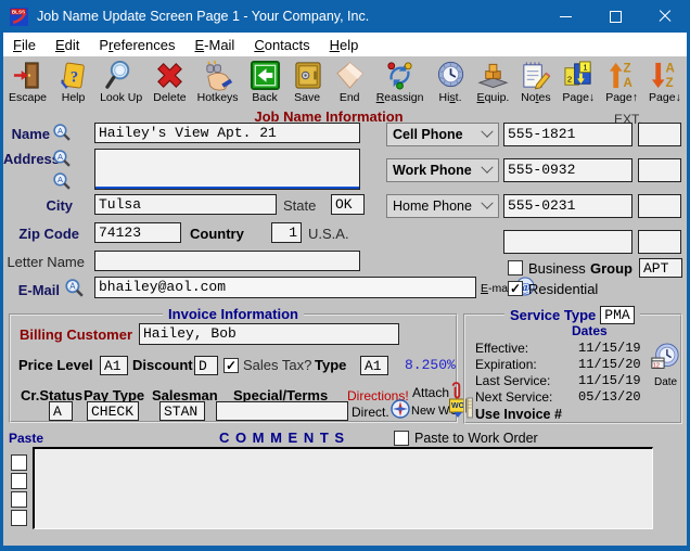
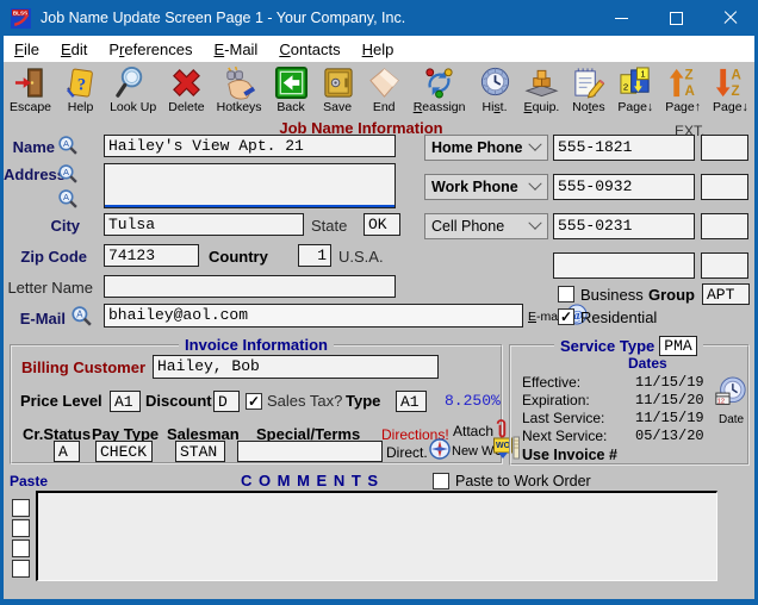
  Job Name Update Screen Page 1 - Your Company, Inc.
  File
  Edit
  Preferences
  E-Mail
  Contacts
  Help
  Escape
  ?
  Help
  Look Up
  Delete
  Hotkeys
  Back
  Save
  End
  Reassign
  Hist.
  Equip.
  Notes
  2
  1
  Page↓
  Z
  A
  Page↑
  A
  Z
  Page↓
  Job Name Information
  Name
  A
  Hailey's View Apt. 21
  Addres
  A
  A
  City
  Tulsa
  State
  OK
  Zip Code
  74123
  Country
  1
  U.S.A.
  Letter Name
  E-Mail
  A
  bhailey@aol.com
  @
  EXT.
- Cell Phone
+ Home Phone
  555-1821
  Work Phone
  555-0932
- Home Phone
+ Cell Phone
  555-0231
  Business
  Group
  APT
  ✓
  Residential
  Invoice Information
  Billing Customer
  Hailey, Bob
  Price Level
  A1
  Discount
  D
  ✓
  Sales Tax?
  Type
  A1
  8.250%
  Cr.Status
  Pay Type
  Salesman
  Special/Terms
  Directions!
  Attach
  A
  CHECK
  STAN
  Direct.
  New W
  Service Type
  PMA
  Dates
  Effective:
  11/15/19
  Expiration:
  11/15/20
  Last Service:
  11/15/19
  Next Service:
  05/13/20
  Use Invoice #
  Date
  Paste
  C O M M E N T S
  Paste to Work Order
